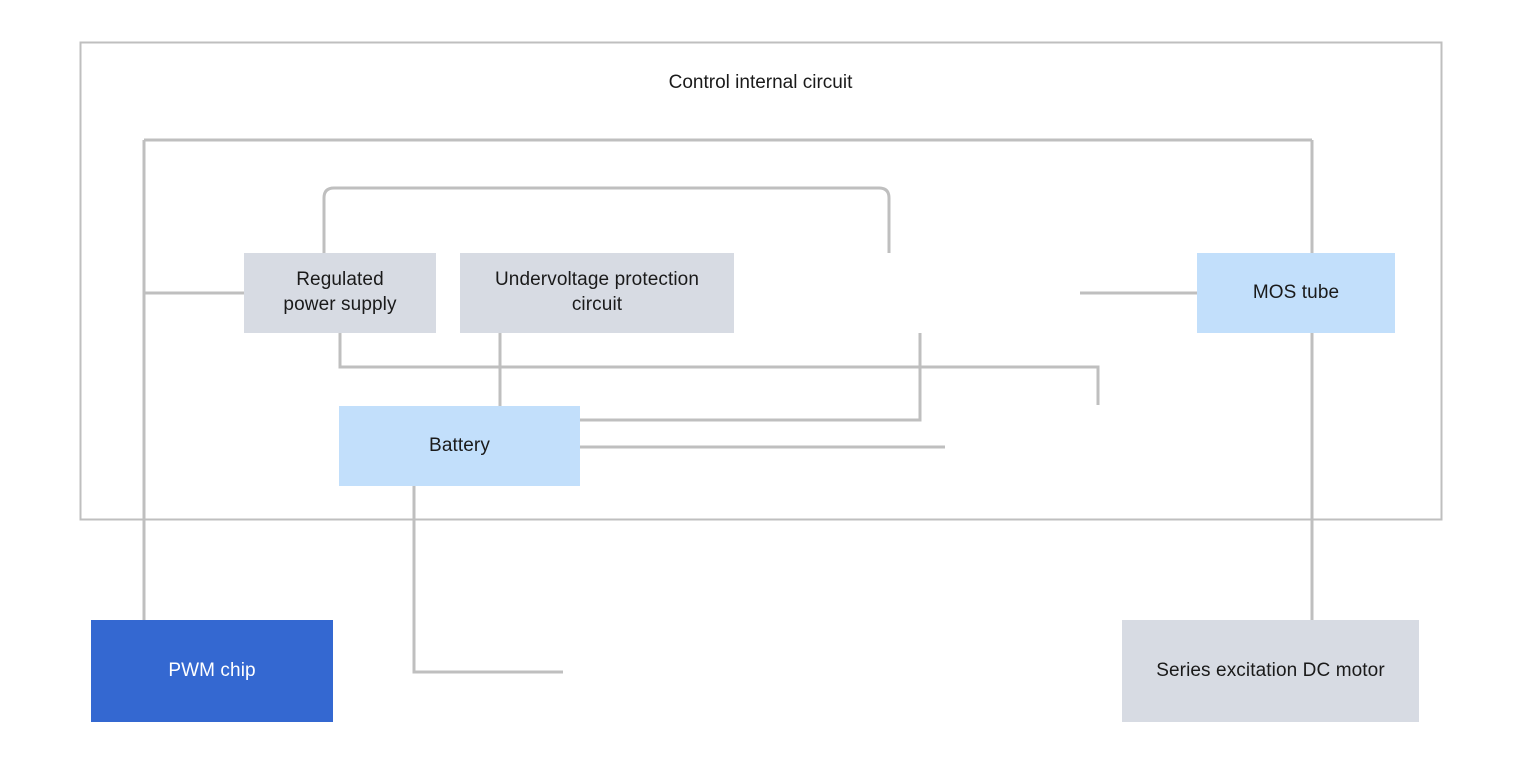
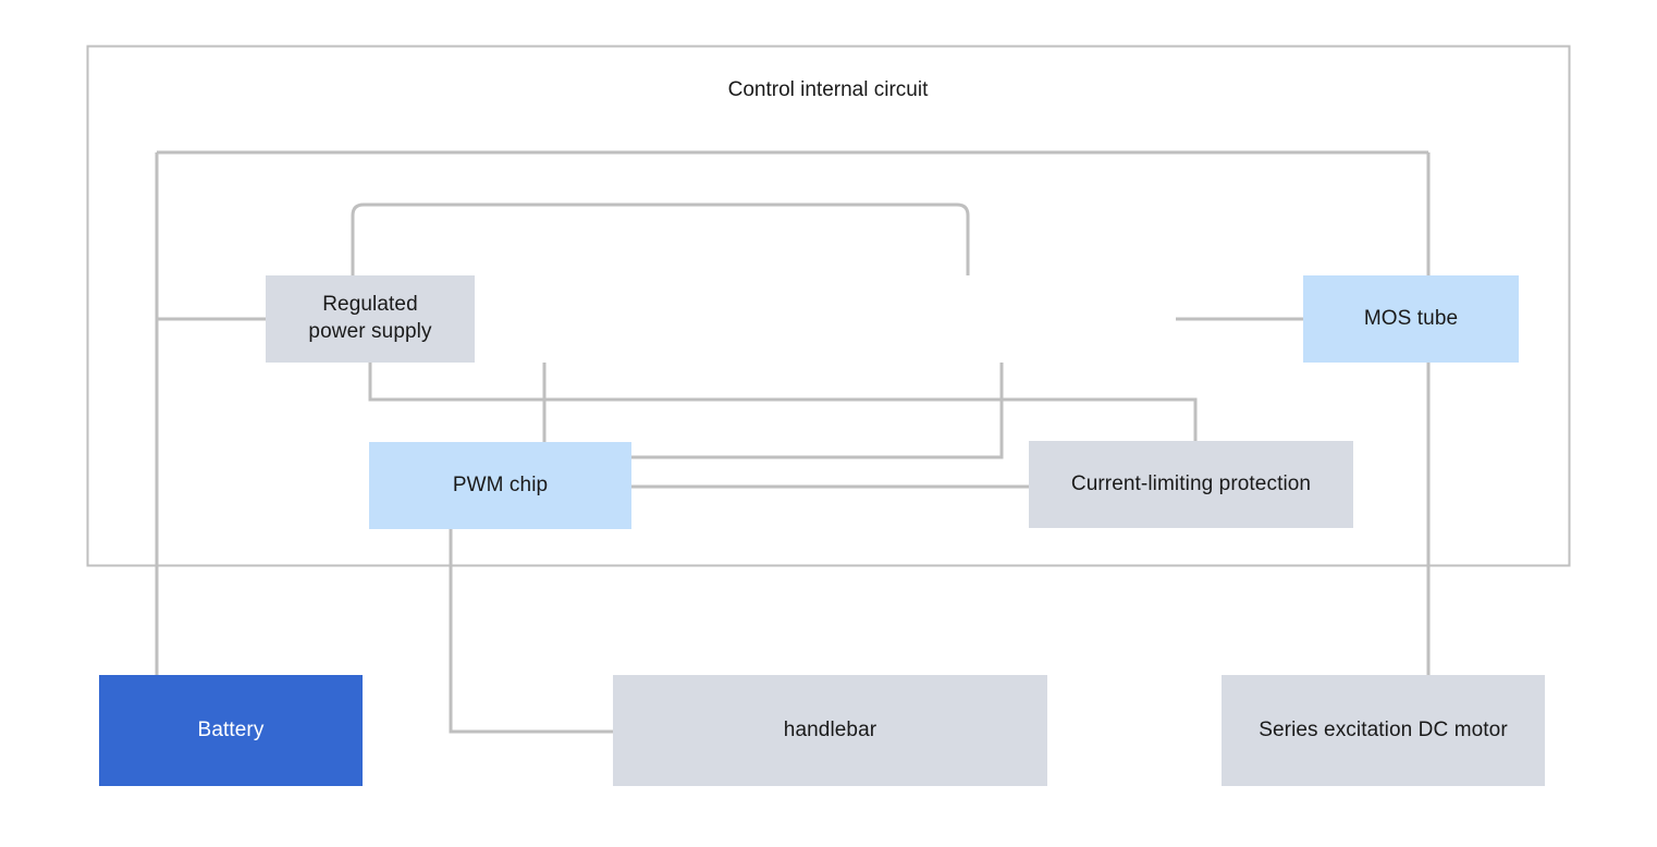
  Control internal circuit
  Regulated
  power supply
- Undervoltage protection
- circuit
  MOS tube
- Battery
+ PWM chip
+ Current-limiting protection
- PWM chip
+ Battery
+ handlebar
  Series excitation DC motor
